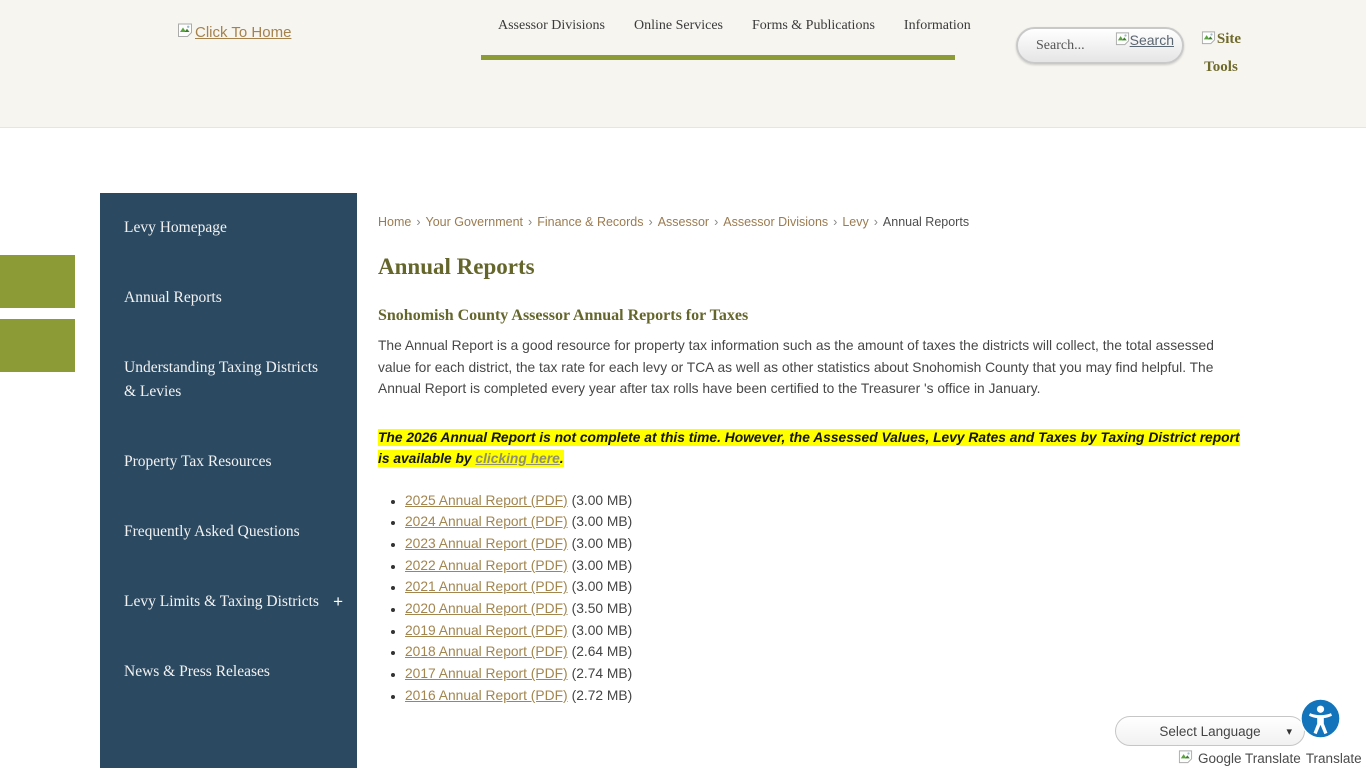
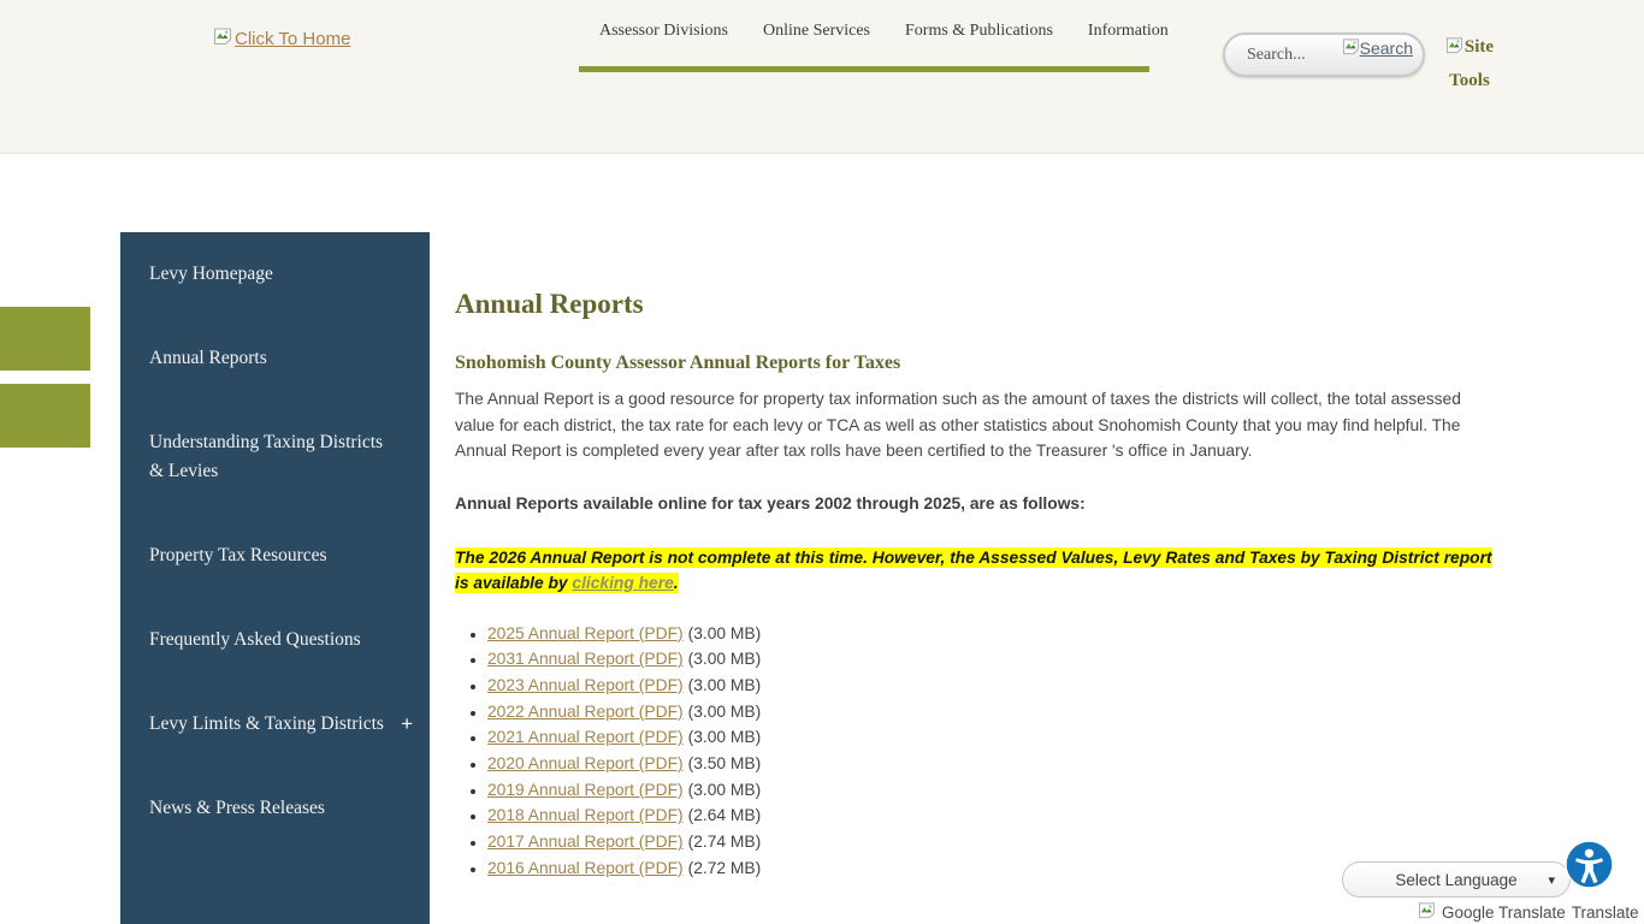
  Click To Home
  Assessor Divisions
  Online Services
  Forms & Publications
  Information
  Search...
  Search
  Site Tools
  Levy Homepage
  Annual Reports
  Understanding Taxing Districts & Levies
  Property Tax Resources
  Frequently Asked Questions
  Levy Limits & Taxing Districts
  +
  News & Press Releases
- Home › Your Government › Finance & Records › Assessor › Assessor Divisions › Levy › Annual Reports
  Annual Reports
  Snohomish County Assessor Annual Reports for Taxes
  The Annual Report is a good resource for property tax information such as the amount of taxes the districts will collect, the total assessed value for each district, the tax rate for each levy or TCA as well as other statistics about Snohomish County that you may find helpful. The Annual Report is completed every year after tax rolls have been certified to the Treasurer 's office in January.
+ Annual Reports available online for tax years 2002 through 2025, are as follows:
  The 2026 Annual Report is not complete at this time. However, the Assessed Values, Levy Rates and Taxes by Taxing District report is available by clicking here.
  2025 Annual Report (PDF) (3.00 MB)
- 2024 Annual Report (PDF) (3.00 MB)
+ 2031 Annual Report (PDF) (3.00 MB)
  2023 Annual Report (PDF) (3.00 MB)
  2022 Annual Report (PDF) (3.00 MB)
  2021 Annual Report (PDF) (3.00 MB)
  2020 Annual Report (PDF) (3.50 MB)
  2019 Annual Report (PDF) (3.00 MB)
  2018 Annual Report (PDF) (2.64 MB)
  2017 Annual Report (PDF) (2.74 MB)
  2016 Annual Report (PDF) (2.72 MB)
  Select Language
  ▾
  Google Translate
  Translate
